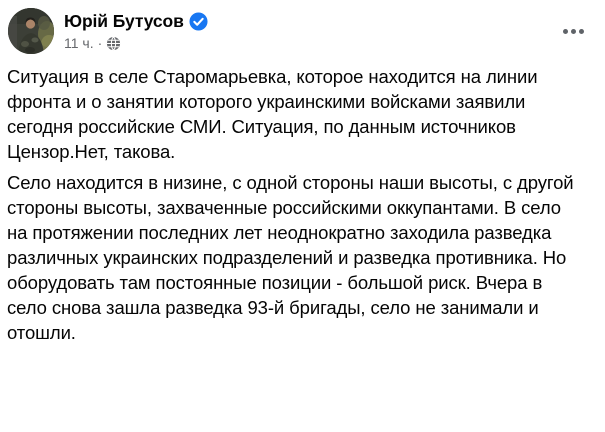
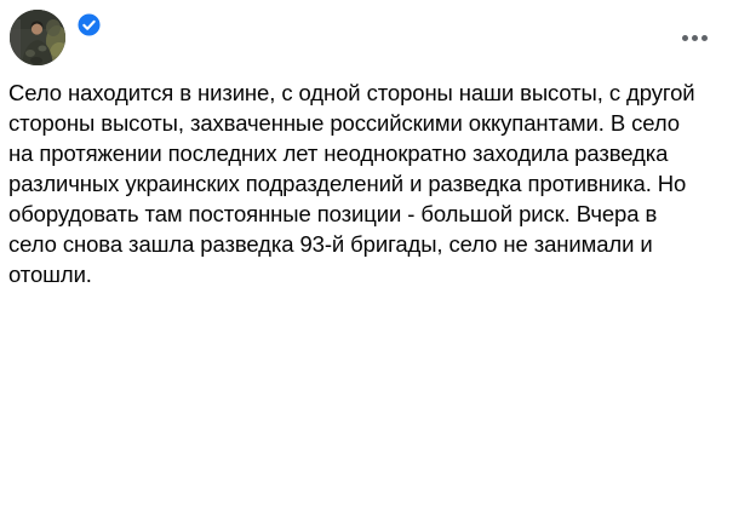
- Юрій Бутусов
- 11 ч.
- ·
- Ситуация в селе Старомарьевка, которое находится на линии
- фронта и о занятии которого украинскими войсками заявили
- сегодня российские СМИ. Ситуация, по данным источников
- Цензор.Нет, такова.
  Село находится в низине, с одной стороны наши высоты, с другой
  стороны высоты, захваченные российскими оккупантами. В село
  на протяжении последних лет неоднократно заходила разведка
  различных украинских подразделений и разведка противника. Но
  оборудовать там постоянные позиции - большой риск. Вчера в
  село снова зашла разведка 93-й бригады, село не занимали и
  отошли.
